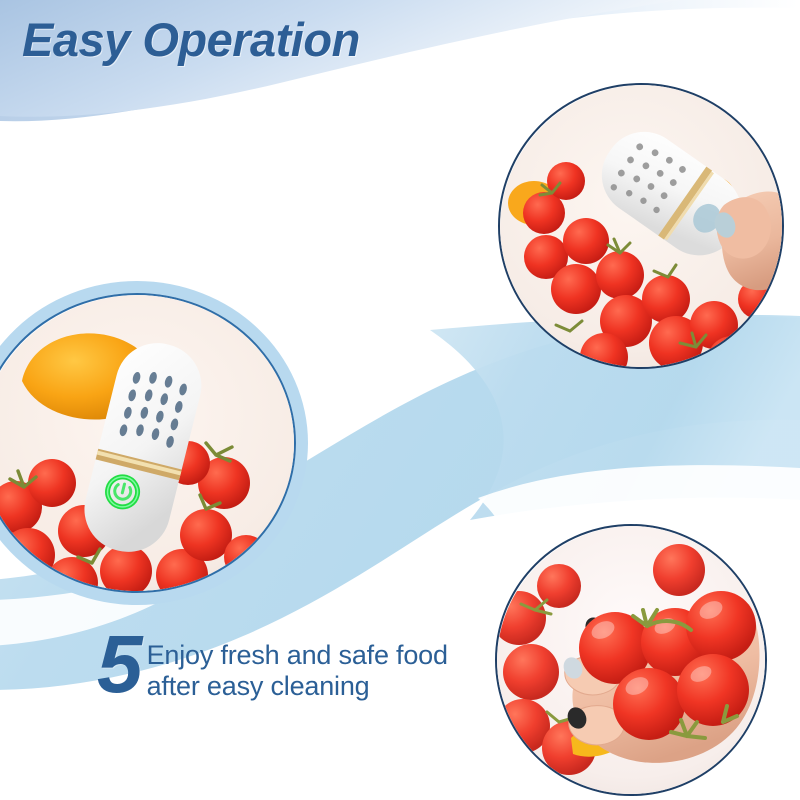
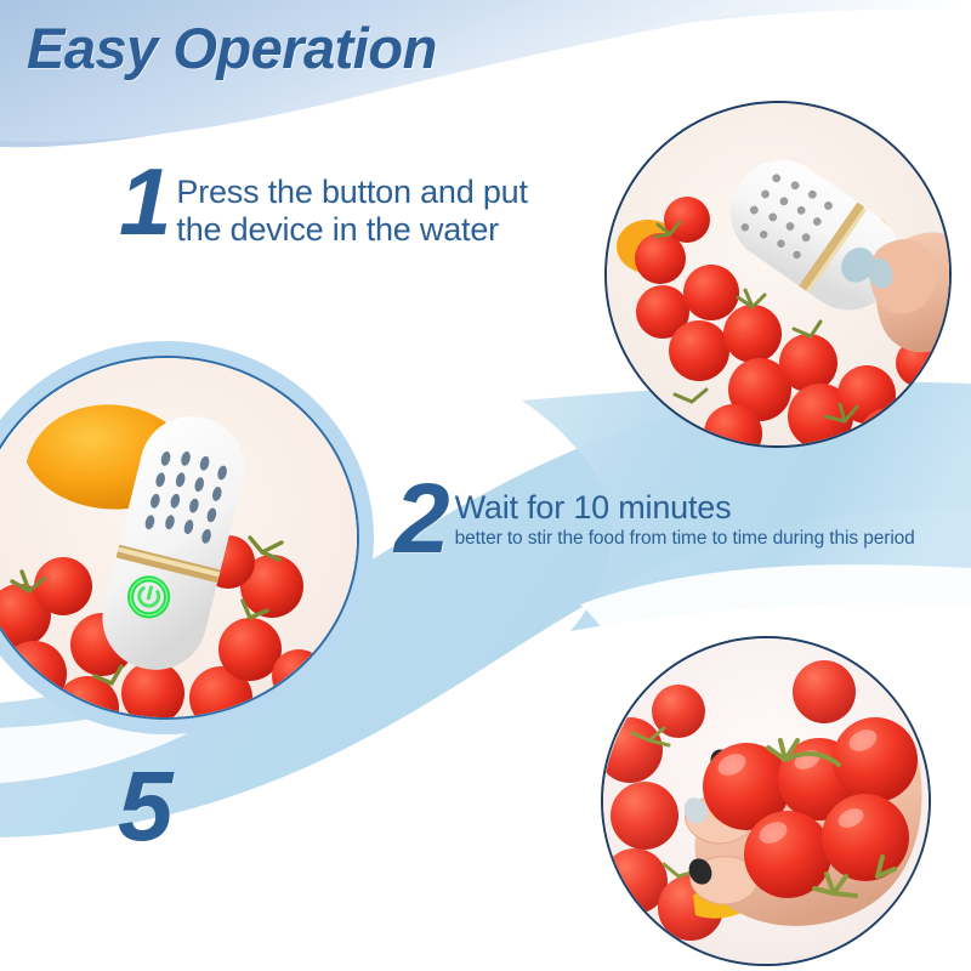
  Easy Operation
+ 1
+ Press the button and put
+ the device in the water
+ 2
+ Wait for 10 minutes
+ better to stir the food from time to time during this period
  5
- Enjoy fresh and safe food
- after easy cleaning
